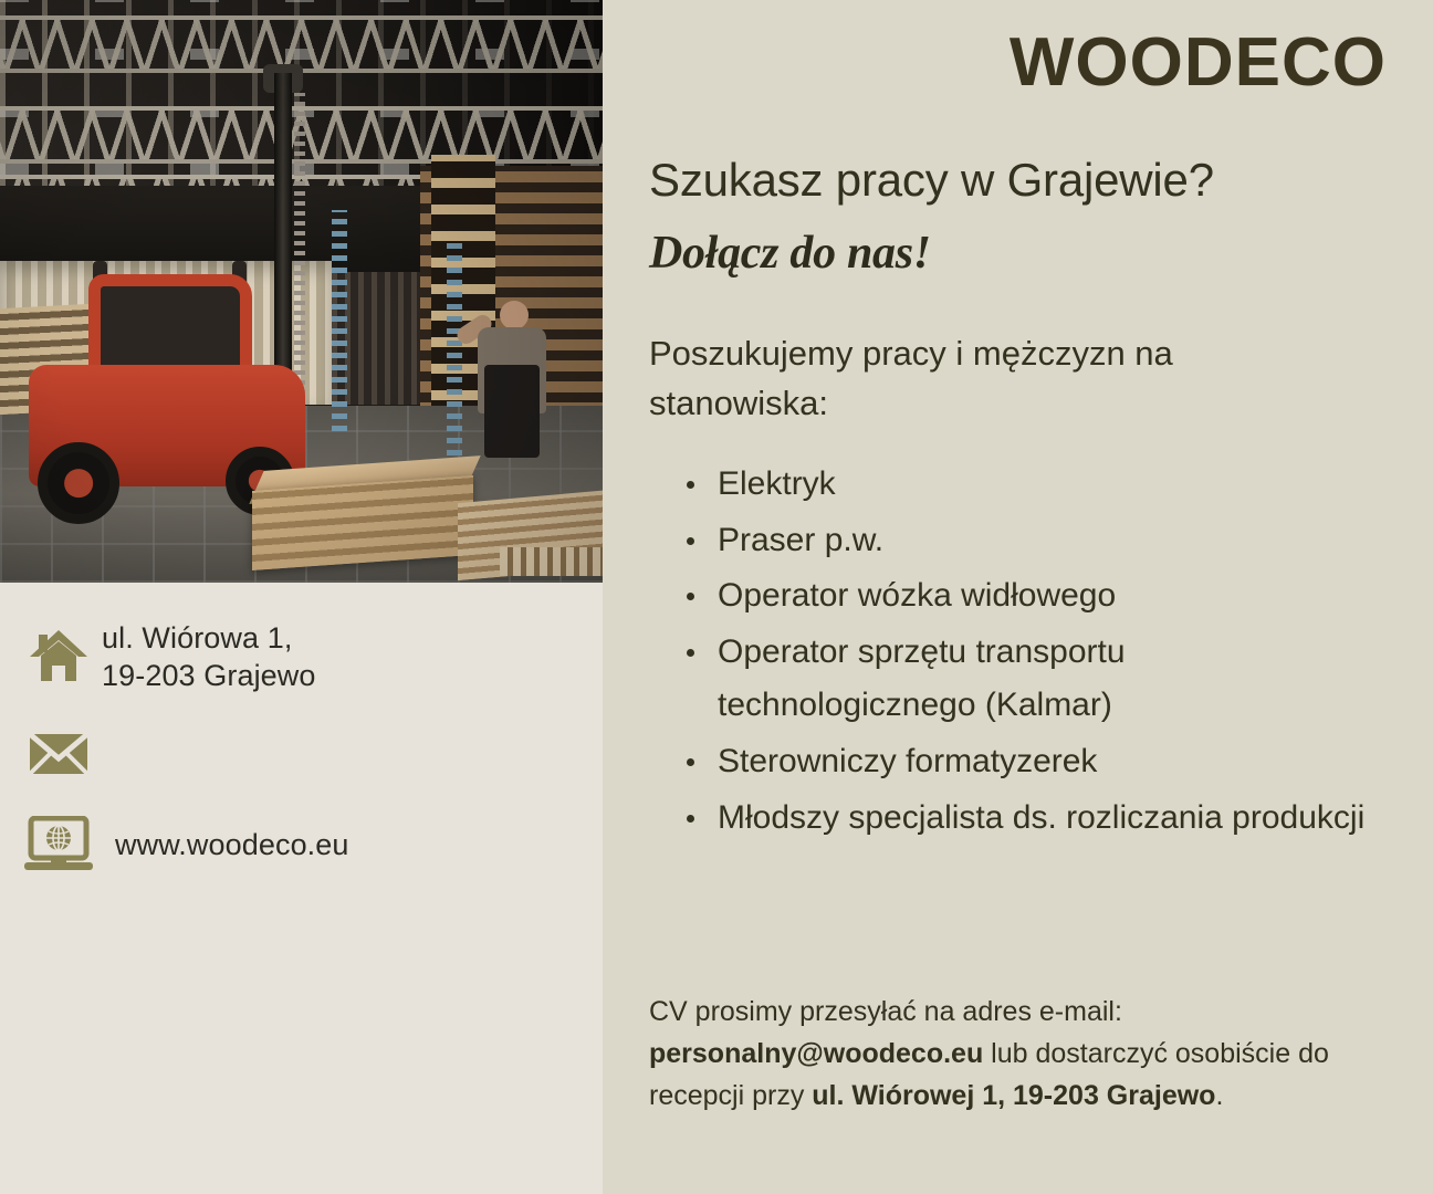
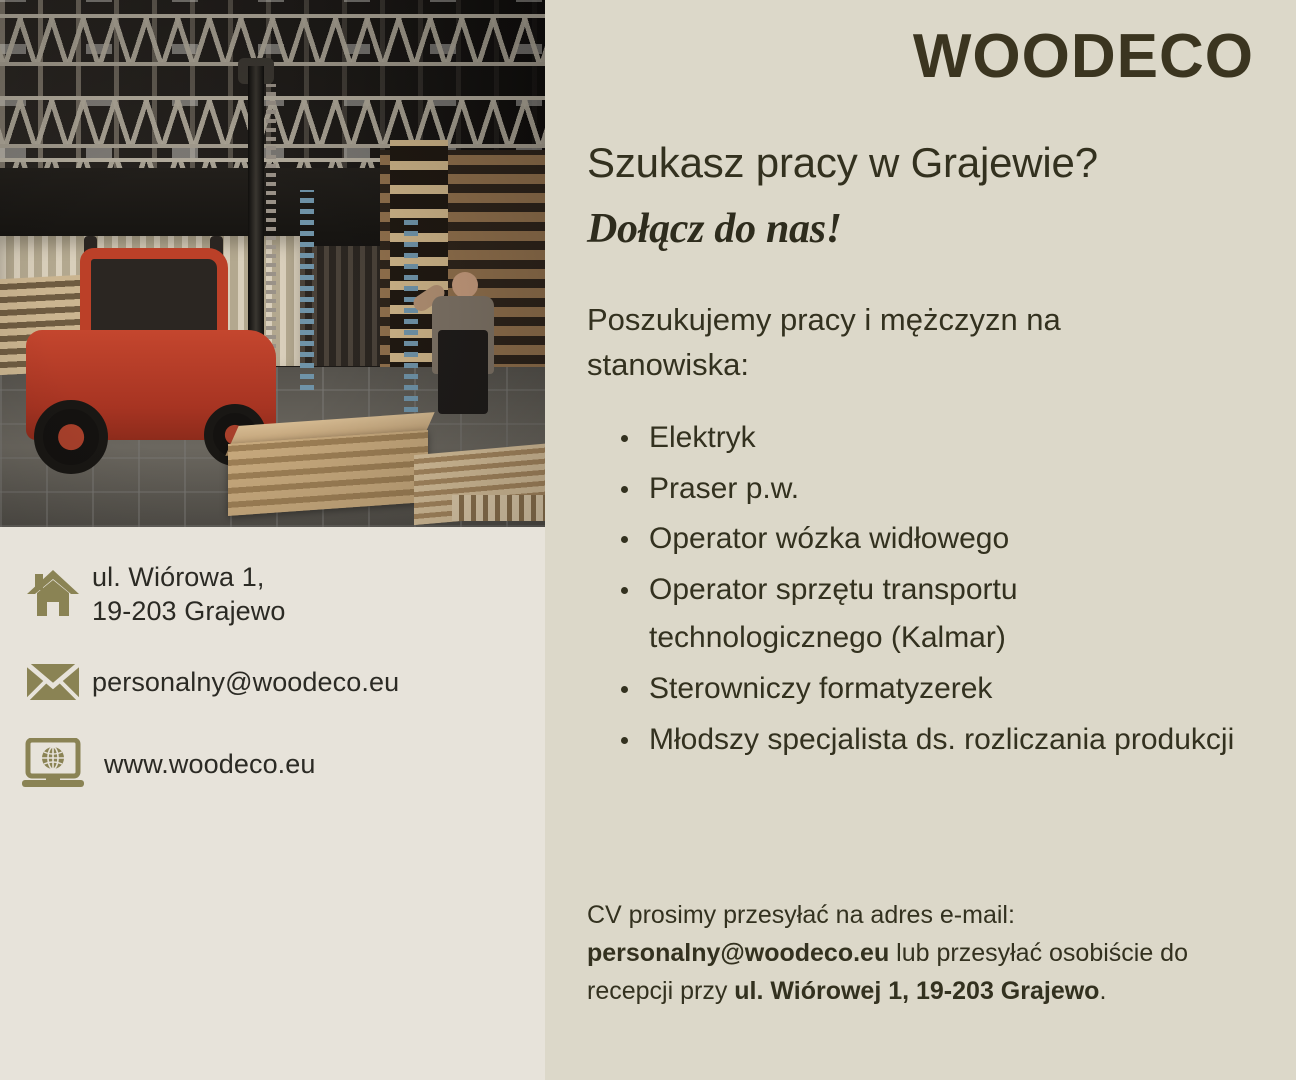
  ul. Wiórowa 1,
  19-203 Grajewo
+ personalny@woodeco.eu
  www.woodeco.eu
  WOODECO
  Szukasz pracy w Grajewie?
  Dołącz do nas!
  Poszukujemy pracy i mężczyzn na stanowiska:
  Elektryk
  Praser p.w.
  Operator wózka widłowego
  Operator sprzętu transportu technologicznego (Kalmar)
  Sterowniczy formatyzerek
  Młodszy specjalista ds. rozliczania produkcji
- CV prosimy przesyłać na adres e-mail: personalny@woodeco.eu lub dostarczyć osobiście do recepcji przy ul. Wiórowej 1, 19-203 Grajewo.
+ CV prosimy przesyłać na adres e-mail: personalny@woodeco.eu lub przesyłać osobiście do recepcji przy ul. Wiórowej 1, 19-203 Grajewo.
